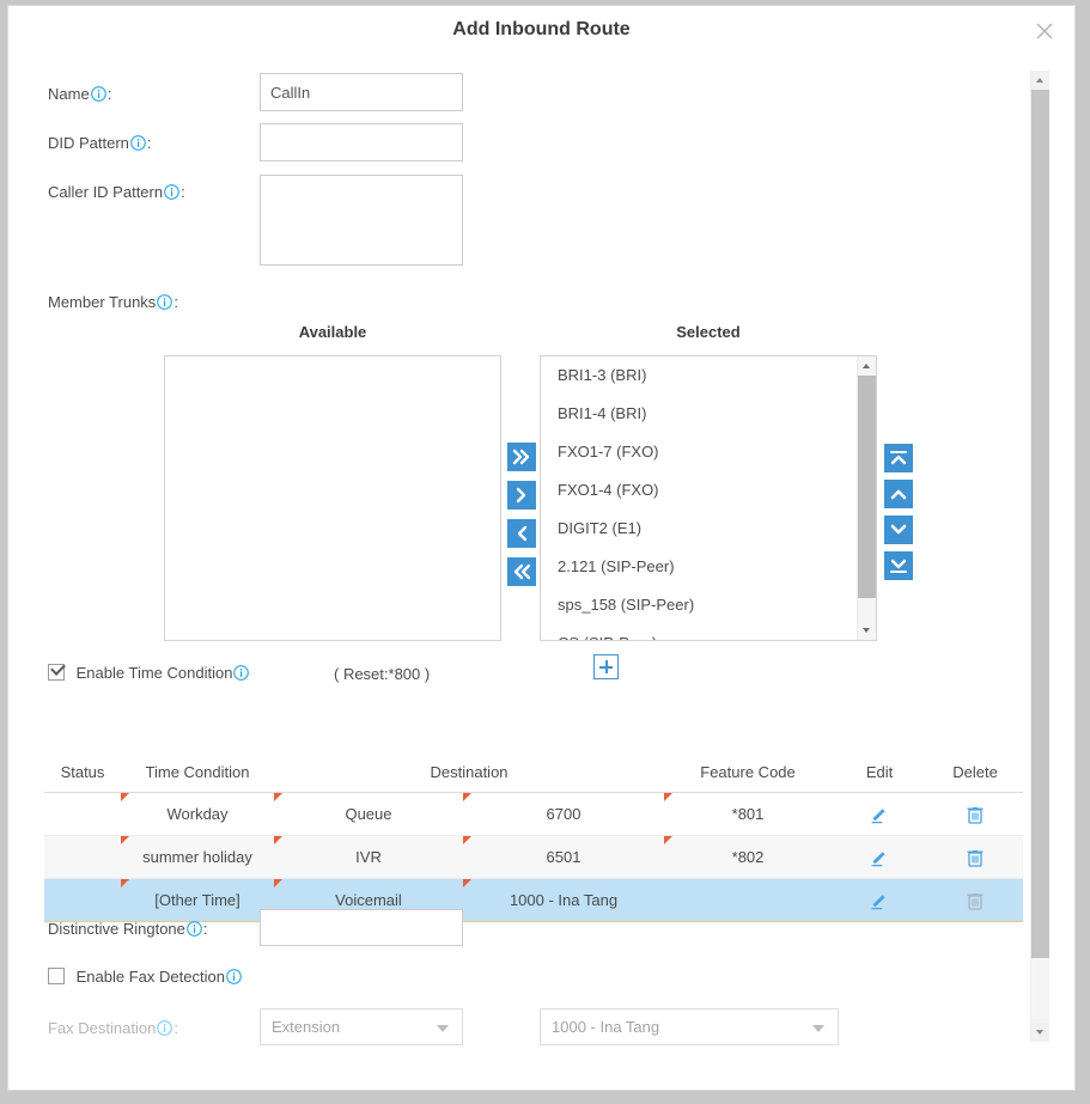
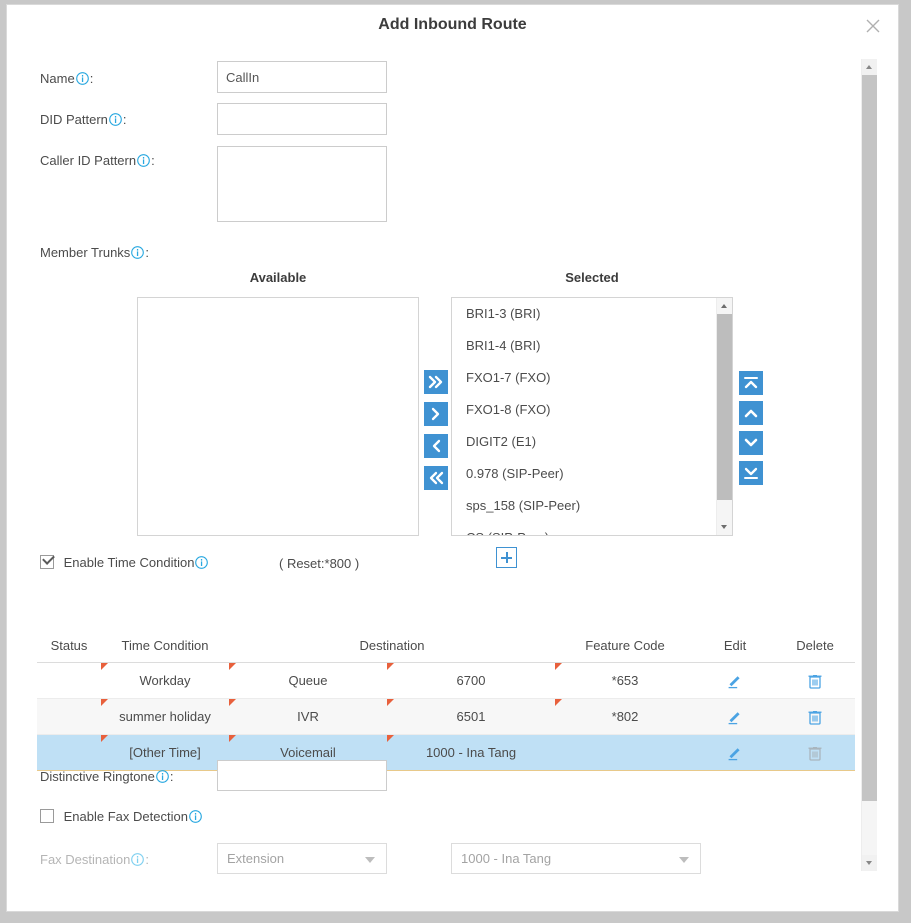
  Add Inbound Route
  Name :
  CallIn
  DID Pattern :
  Caller ID Pattern :
  Member Trunks :
  Available
  Selected
  BRI1-3 (BRI)
  BRI1-4 (BRI)
  FXO1-7 (FXO)
- FXO1-4 (FXO)
+ FXO1-8 (FXO)
  DIGIT2 (E1)
- 2.121 (SIP-Peer)
+ 0.978 (SIP-Peer)
  sps_158 (SIP-Peer)
  Enable Time Condition
  ( Reset:*800 )
  Status	Time Condition	Destination	Feature Code	Edit	Delete
- 	Workday	Queue	6700	*801
+ 	Workday	Queue	6700	*653
  	summer holiday	IVR	6501	*802
  	[Other Time]	Voicemail	1000 - Ina Tang
  Distinctive Ringtone :
  Enable Fax Detection
  Fax Destination :
  Extension
  1000 - Ina Tang
